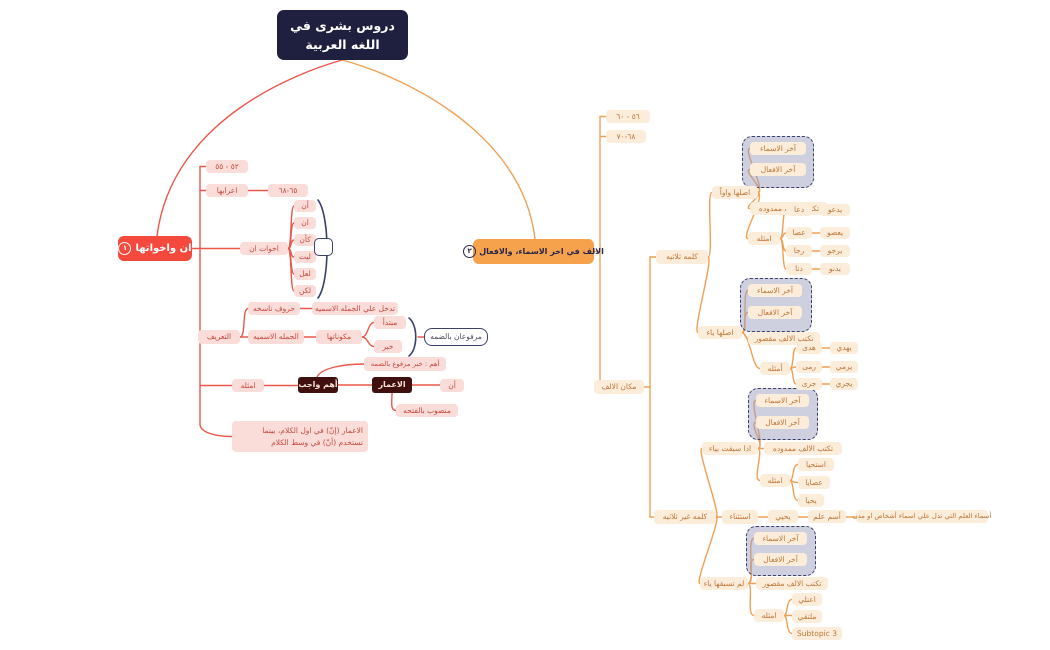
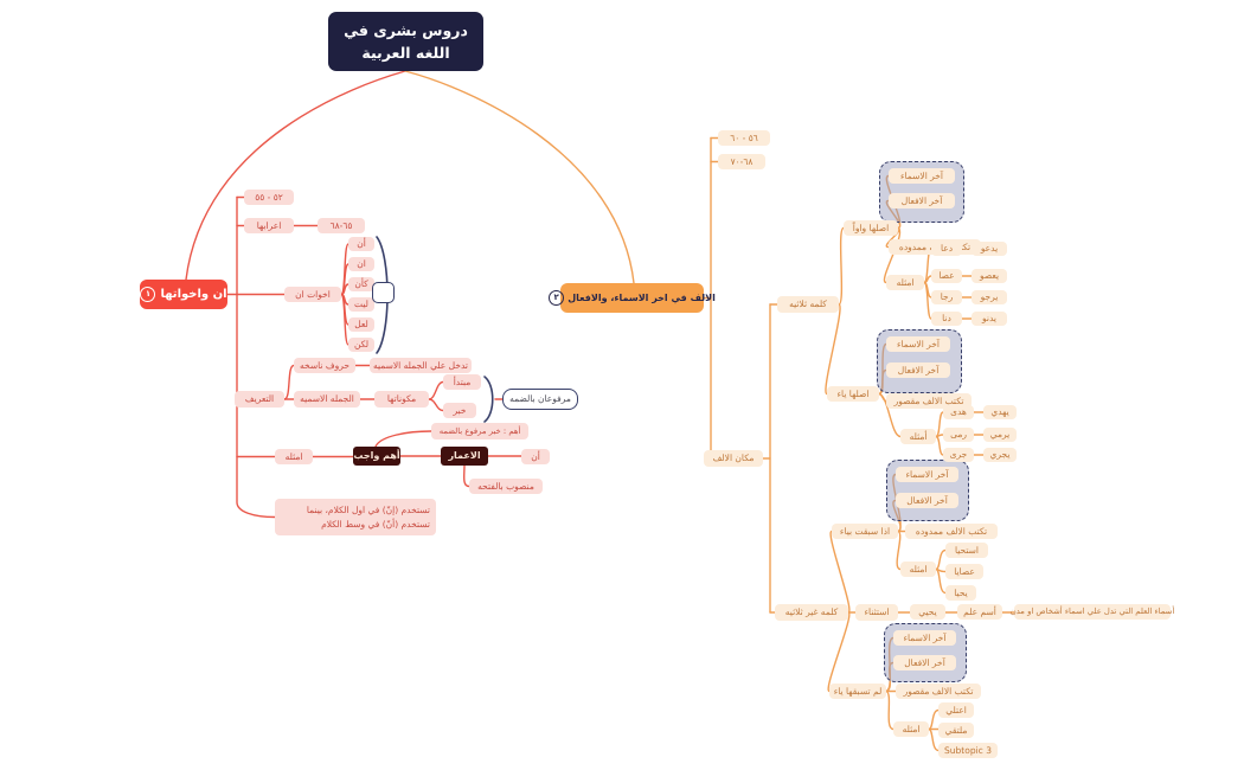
  دروس بشرى في اللغه العربية
  ان واخواتها
  ١
  ٥٢ - ٥٥
  اعرابها
  ٦٥-٦٨
  اخوات ان
  أن
  ان
  كأن
  ليت
  لعل
  لكن
  التعريف
  حروف ناسخه
  تدخل علي الجمله الاسميه
  الجمله الاسميه
  مكوناتها
  مبتدأ
  خبر
  مرفوعان بالضمه
  أهم : خبر مرفوع بالضمه
  امثله
  أهم واجب
  الاعمار
  أن
  منصوب بالفتحه
- الاعمار (إنّ) في اول الكلام، بينما تستخدم (أنّ) في وسط الكلام
+ تستخدم (إنّ) في اول الكلام، بينما تستخدم (أنّ) في وسط الكلام
  الالف في اخر الاسماء، والافعال
  ٢
  ٥٦ - ٦٠
  ٦٨-٧٠
  مكان الالف
  كلمه ثلاثيه
  اصلها واواً
  آخر الاسماء
  آخر الافعال
  امثله
  دعا
  يدعو
  عصا
  يعصو
  رجا
  يرجو
  دنا
  يدنو
  اصلها ياء
  آخر الاسماء
  آخر الافعال
  تكتب الالف مقصور
  أمثله
  هدى
  يهدي
  رمى
  يرمي
  جرى
  يجري
  كلمه غير ثلاثيه
  اذا سبقت بياء
  آخر الاسماء
  آخر الافعال
  تكتب الالف ممدوده
  امثله
  استحيا
  عصايا
  يحيا
  استثناء
  يحيي
  أسم علم
  أسماء العلم التي تدل علي اسماء أشخاص او مدن
  لم تسبقها ياء
  آخر الاسماء
  آخر الافعال
  تكتب الالف مقصور
  امثله
  اعتلي
  ملتقي
  Subtopic 3
